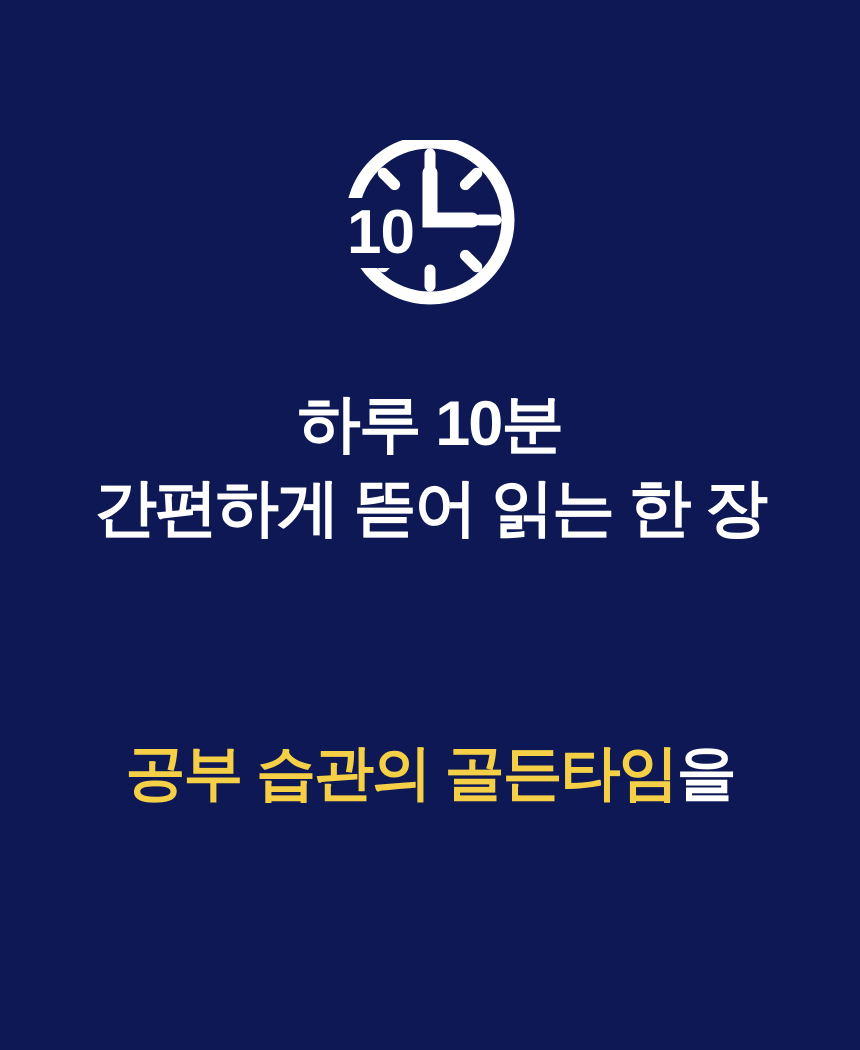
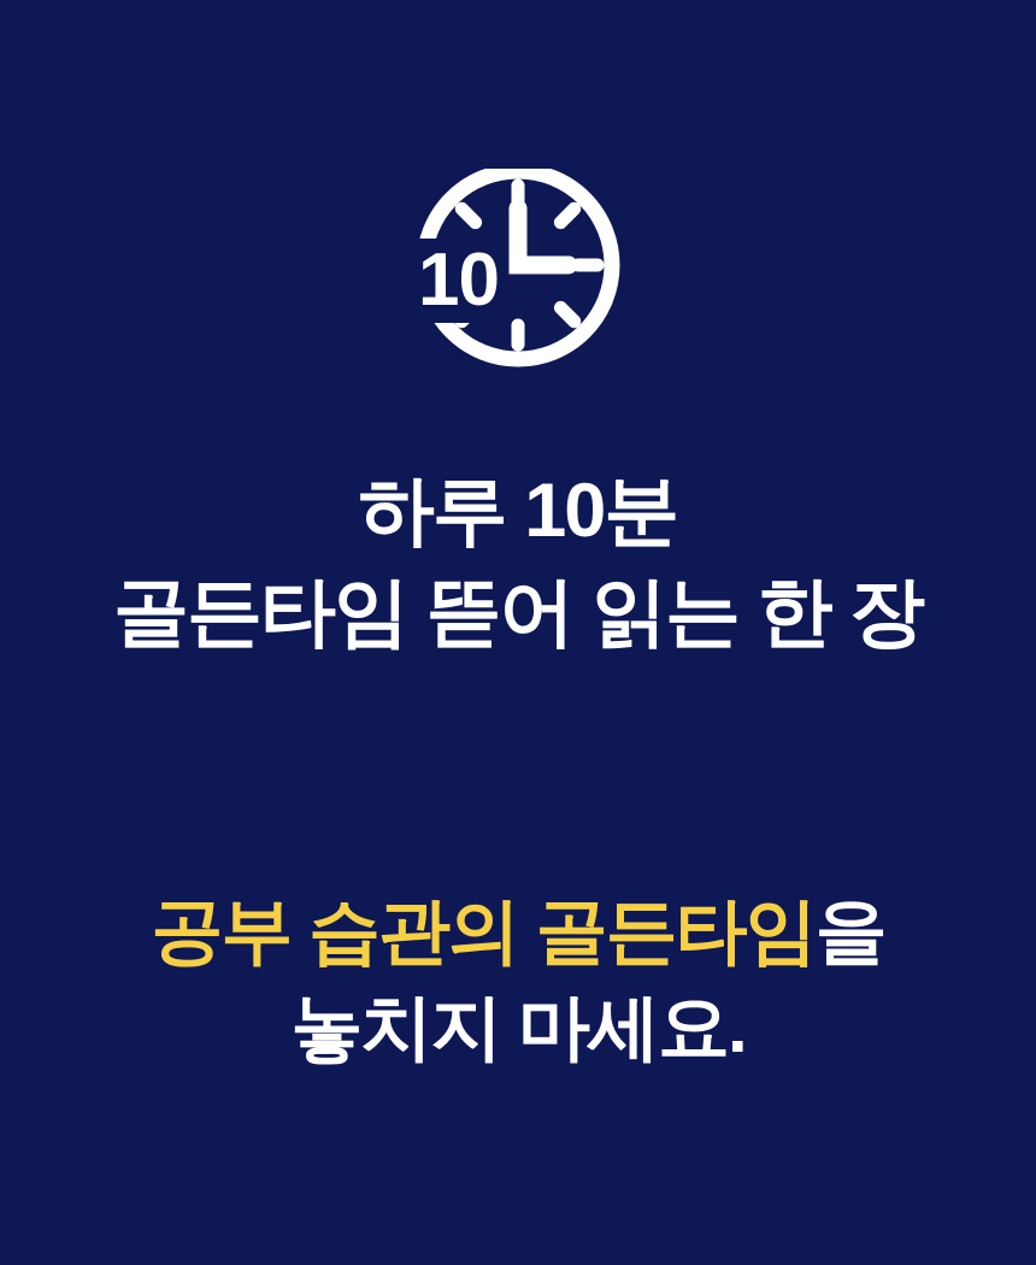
  10
  하루 10분
- 간편하게 뜯어 읽는 한 장
+ 골든타임 뜯어 읽는 한 장
  공부 습관의 골든타임을
+ 놓치지 마세요.
